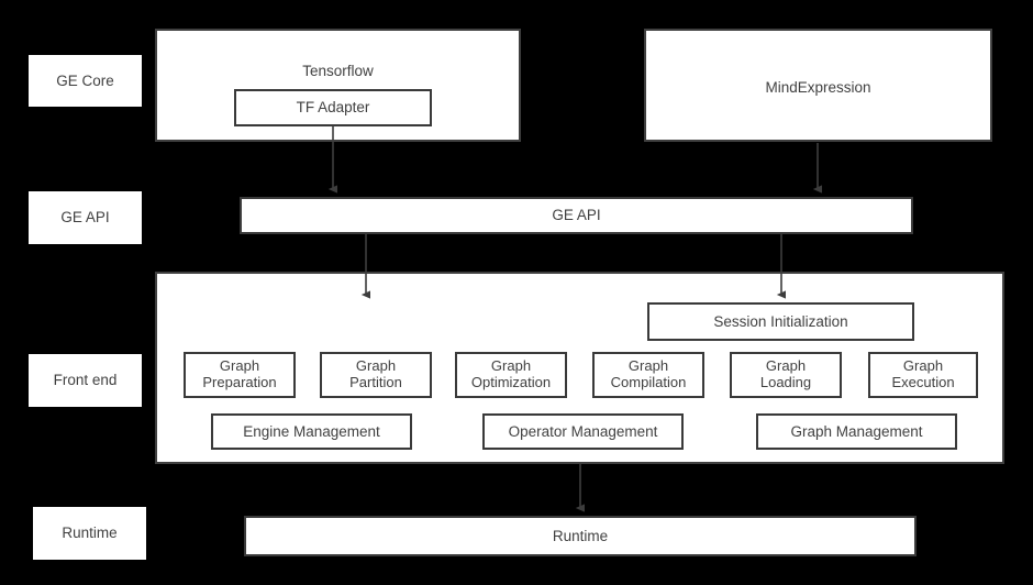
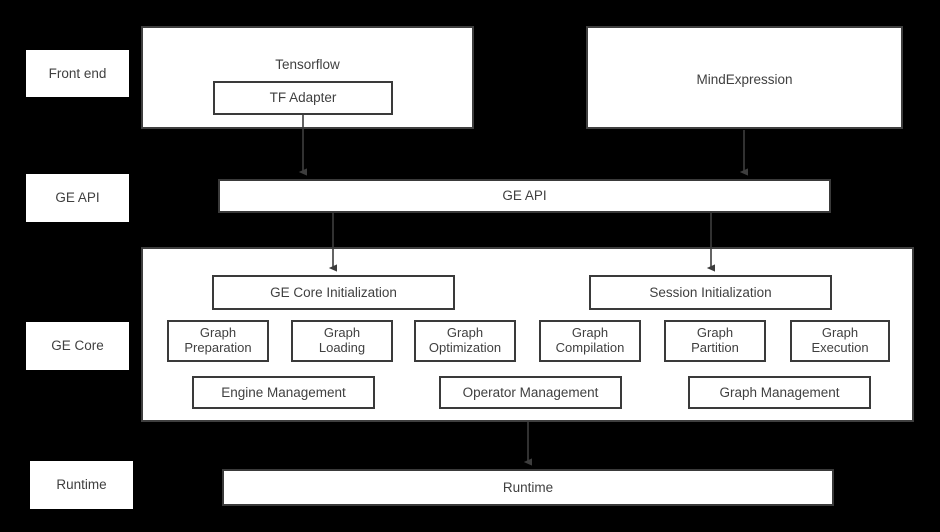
- GE Core
+ Front end
  GE API
- Front end
+ GE Core
  Runtime
  Tensorflow
  TF Adapter
  MindExpression
  GE API
+ GE Core Initialization
  Session Initialization
  Graph
  Preparation
  Graph
- Partition
+ Loading
  Graph
  Optimization
  Graph
  Compilation
  Graph
- Loading
+ Partition
  Graph
  Execution
  Engine Management
  Operator Management
  Graph Management
  Runtime
